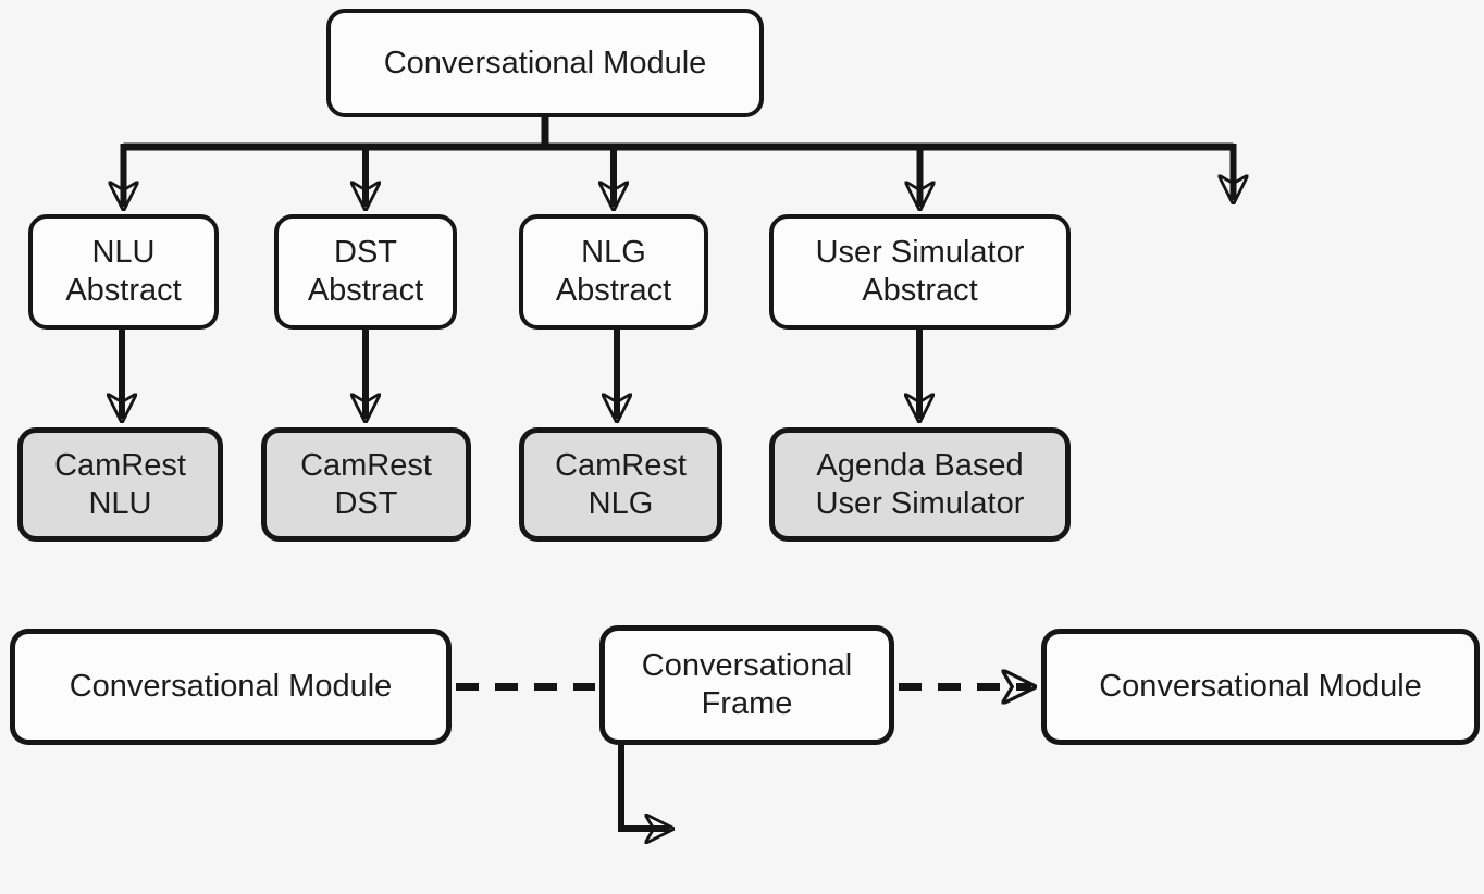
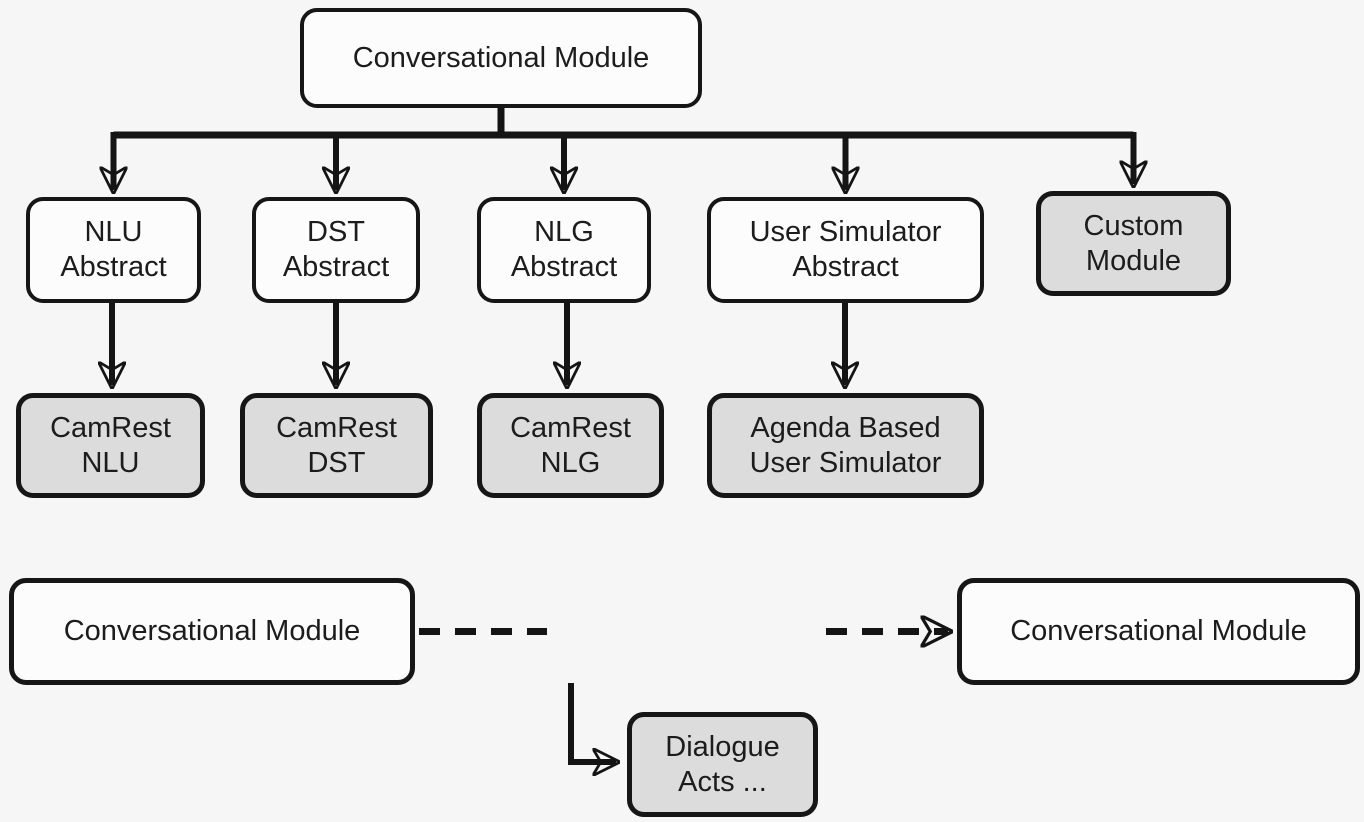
  Conversational Module
  NLU
  Abstract
  DST
  Abstract
  NLG
  Abstract
  User Simulator
  Abstract
+ Custom
+ Module
  CamRest
  NLU
  CamRest
  DST
  CamRest
  NLG
  Agenda Based
  User Simulator
  Conversational Module
- Conversational
- Frame
  Conversational Module
+ Dialogue
+ Acts ...
